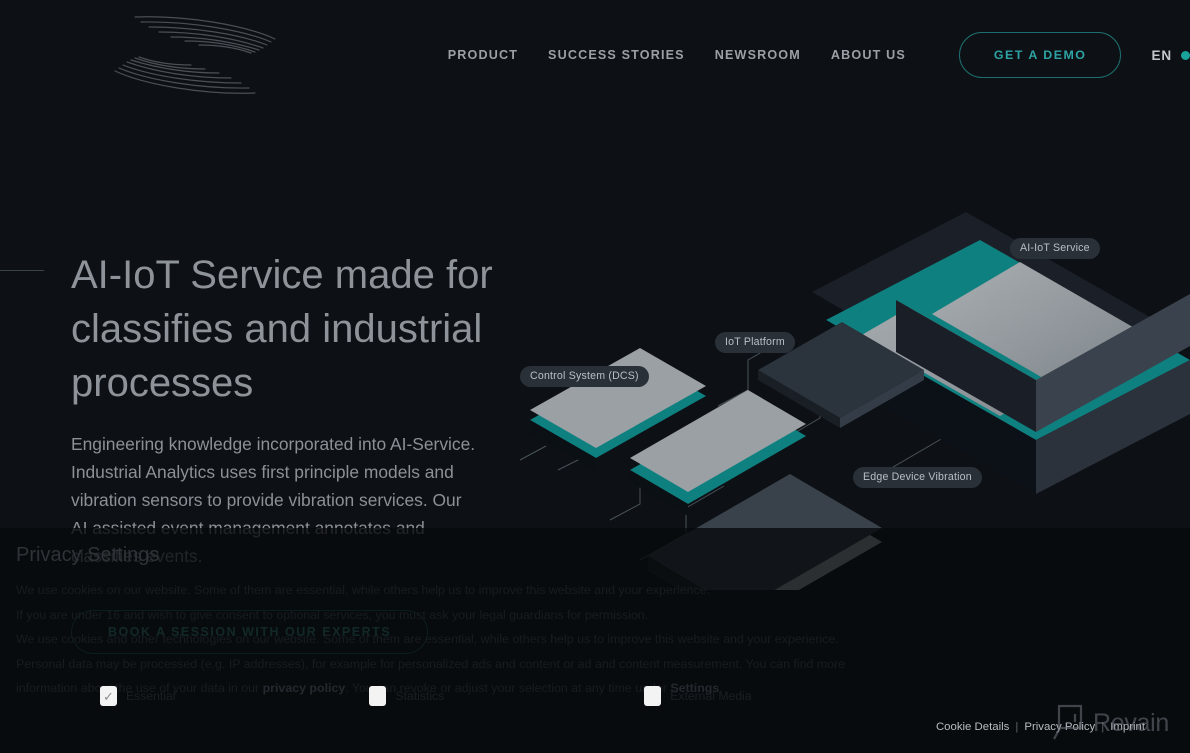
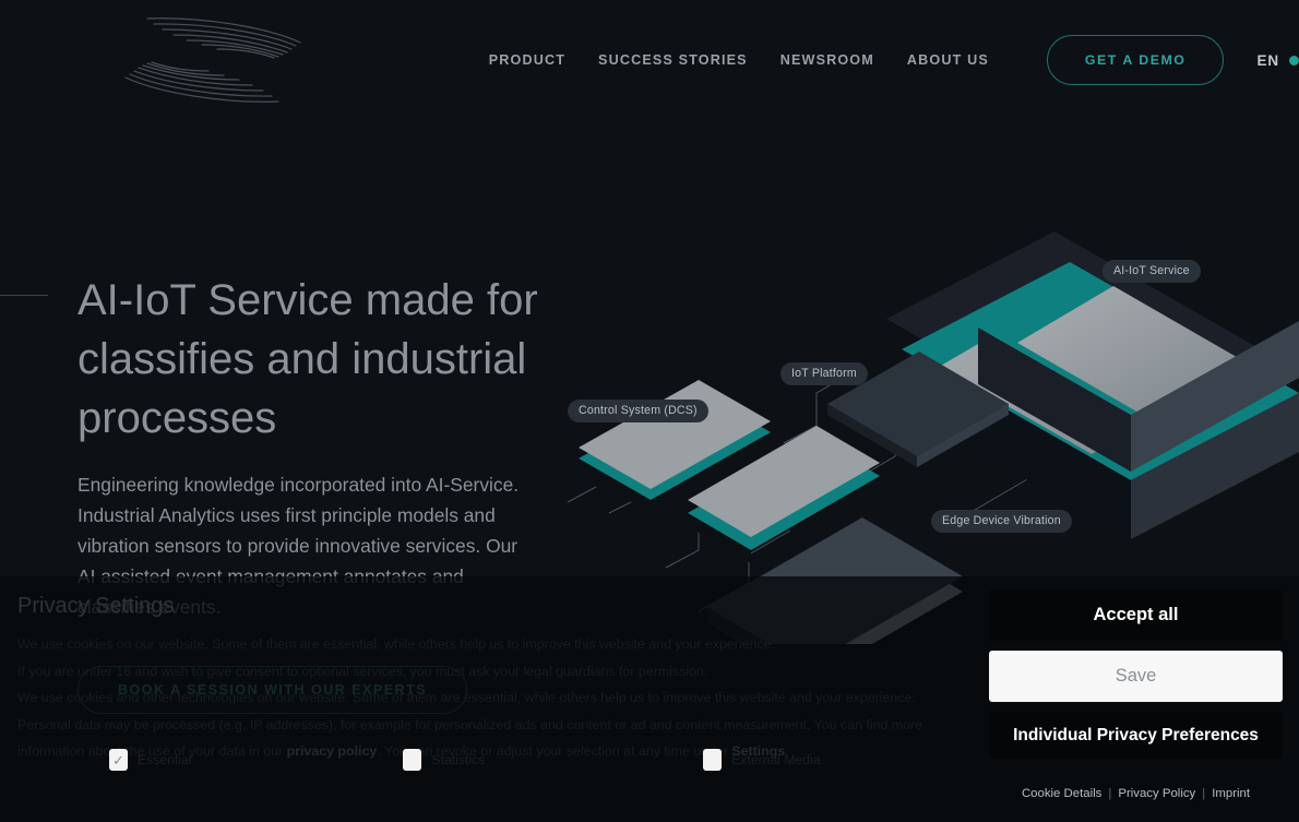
  AI-IoT Service
  IoT Platform
  Control System (DCS)
  Edge Device Vibration
  PRODUCT
  SUCCESS STORIES
  NEWSROOM
  ABOUT US
  GET A DEMO
  EN
  AI-IoT Service made for classifies and industrial processes
- Engineering knowledge incorporated into AI-Service. Industrial Analytics uses first principle models and vibration sensors to provide vibration services. Our AI assisted event management annotates and classifies events.
+ Engineering knowledge incorporated into AI-Service. Industrial Analytics uses first principle models and vibration sensors to provide innovative services. Our AI assisted event management annotates and classifies events.
  BOOK A SESSION WITH OUR EXPERTS
  Privacy Settings
  ✓
  External Media
+ Accept all
+ Save
+ Individual Privacy Preferences
  Cookie Details
  |
  Privacy Policy
  |
  Imprint
- Revain
